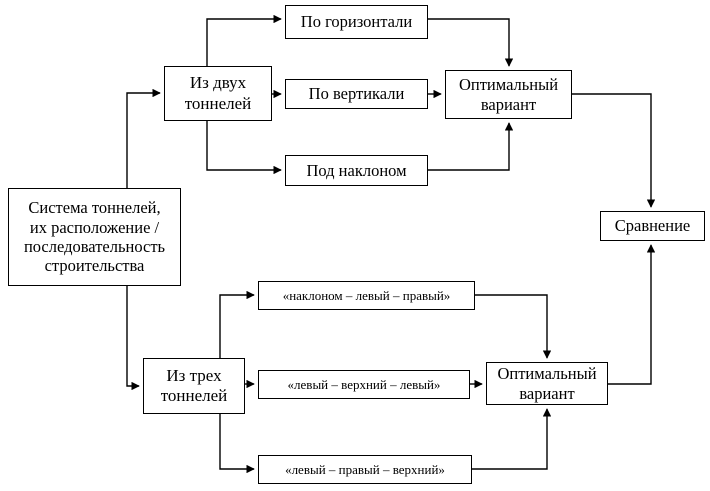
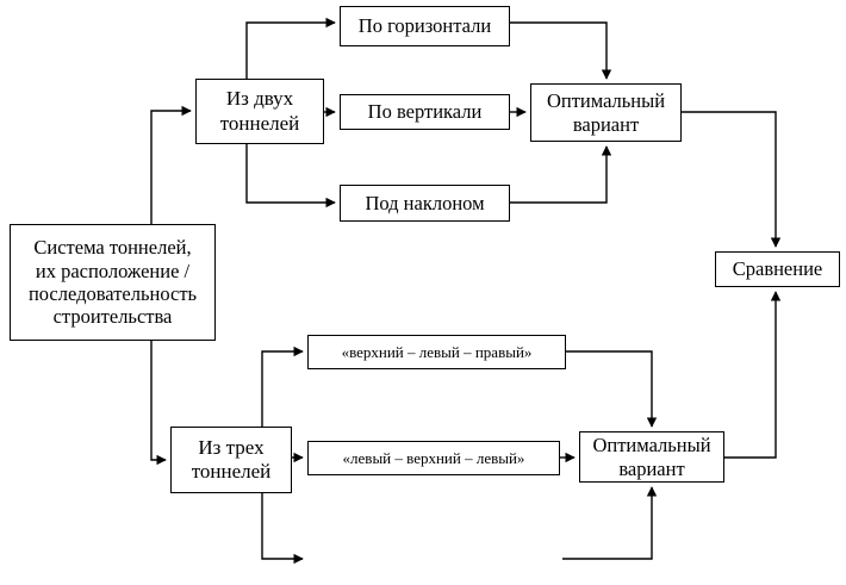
  Система тоннелей,
  их расположение /
  последовательность
  строительства
  Из двух
  тоннелей
  По горизонтали
  По вертикали
  Под наклоном
  Оптимальный
  вариант
  Сравнение
  Из трех
  тоннелей
- «наклоном – левый – правый»
+ «верхний – левый – правый»
  «левый – верхний – левый»
- «левый – правый – верхний»
  Оптимальный
  вариант
